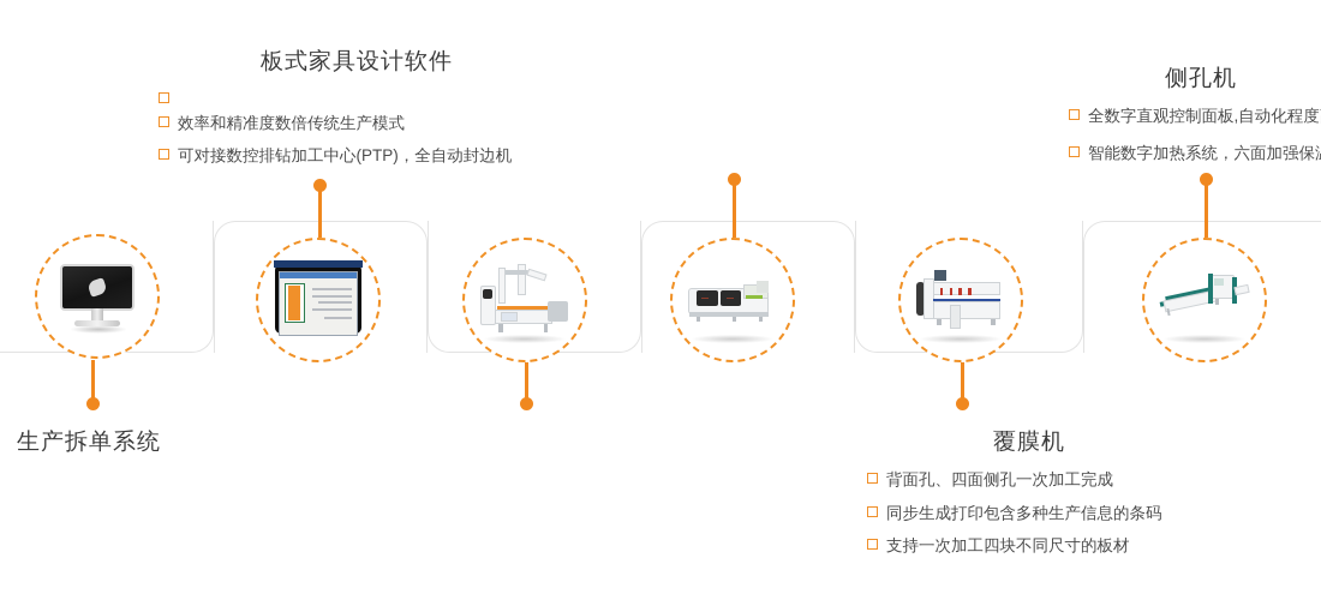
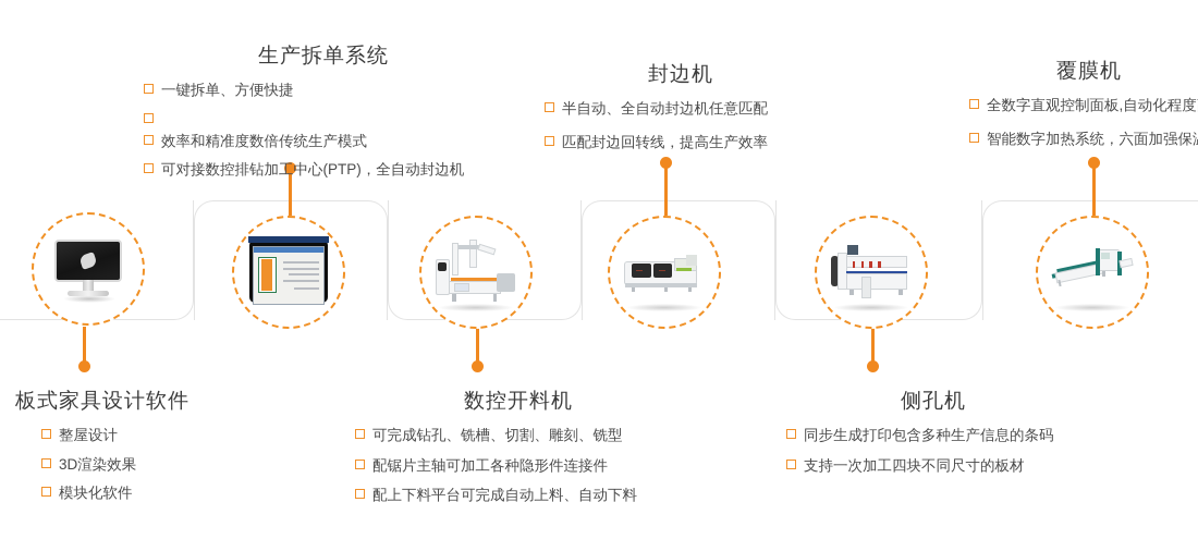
- 板式家具设计软件
+ 生产拆单系统
+ 一键拆单、方便快捷
  效率和精准度数倍传统生产模式
  可对接数控排钻加工中心(PTP)，全自动封边机
+ 封边机
+ 半自动、全自动封边机任意匹配
+ 匹配封边回转线，提高生产效率
- 侧孔机
+ 覆膜机
  全数字直观控制面板,自动化程度
  智能数字加热系统，六面加强保
- 生产拆单系统
+ 板式家具设计软件
+ 整屋设计
+ 3D渲染效果
+ 模块化软件
+ 数控开料机
+ 可完成钻孔、铣槽、切割、雕刻、铣型
+ 配锯片主轴可加工各种隐形件连接件
+ 配上下料平台可完成自动上料、自动下料
- 覆膜机
+ 侧孔机
- 背面孔、四面侧孔一次加工完成
  同步生成打印包含多种生产信息的条码
  支持一次加工四块不同尺寸的板材
